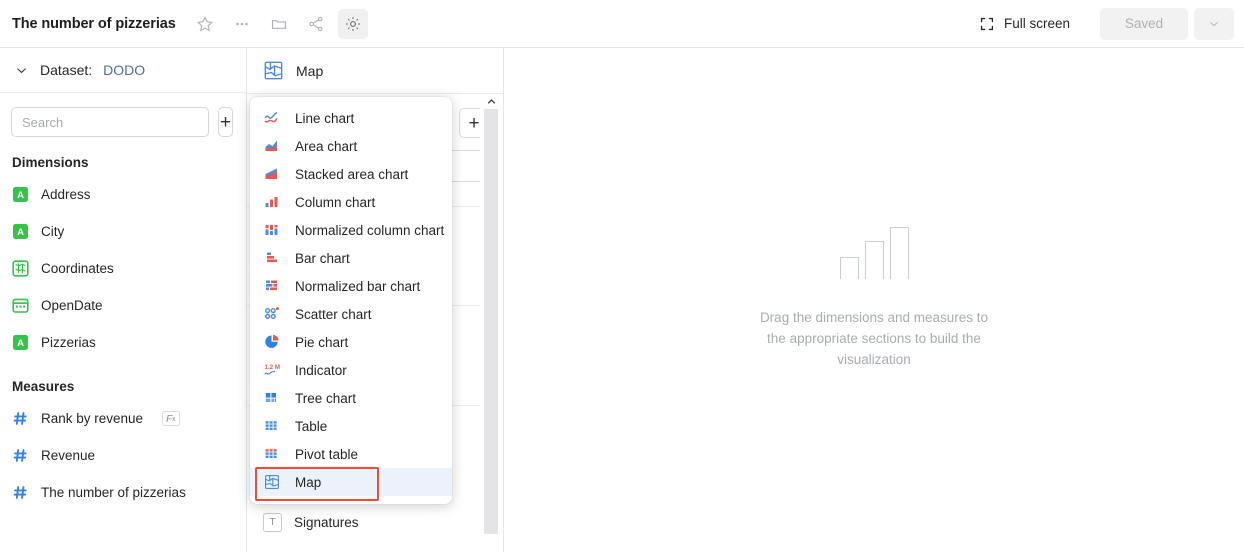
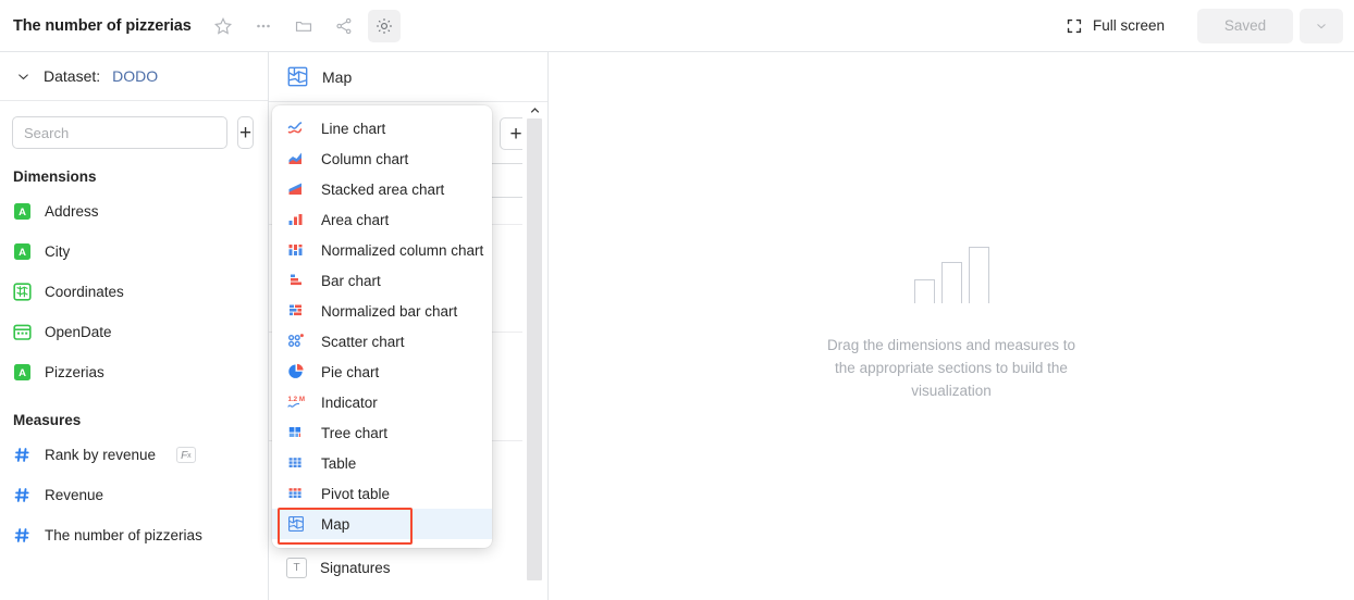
  The number of pizzerias
  Full screen
  Saved
  Dataset:
  DODO
  Search
  +
  Dimensions
  A
  Address
  A
  City
  Coordinates
  OpenDate
  A
  Pizzerias
  Measures
  Rank by revenue
  F
  Revenue
  The number of pizzerias
  Map
  +
  T
  Signatures
  Drag the dimensions and measures to the appropriate sections to build the visualization
  Line chart
- Area chart
+ Column chart
  Stacked area chart
- Column chart
+ Area chart
  Normalized column chart
  Bar chart
  Normalized bar chart
  Scatter chart
  Pie chart
  Indicator
  Tree chart
  Table
  Pivot table
  Map
